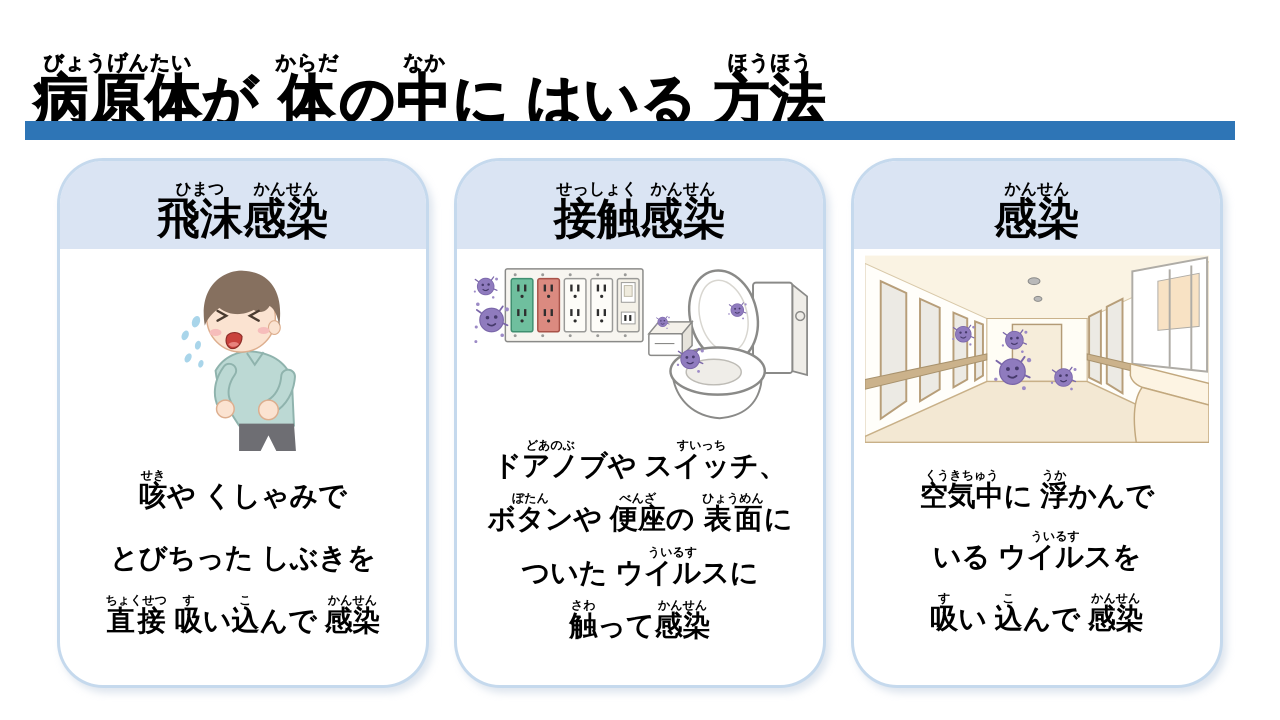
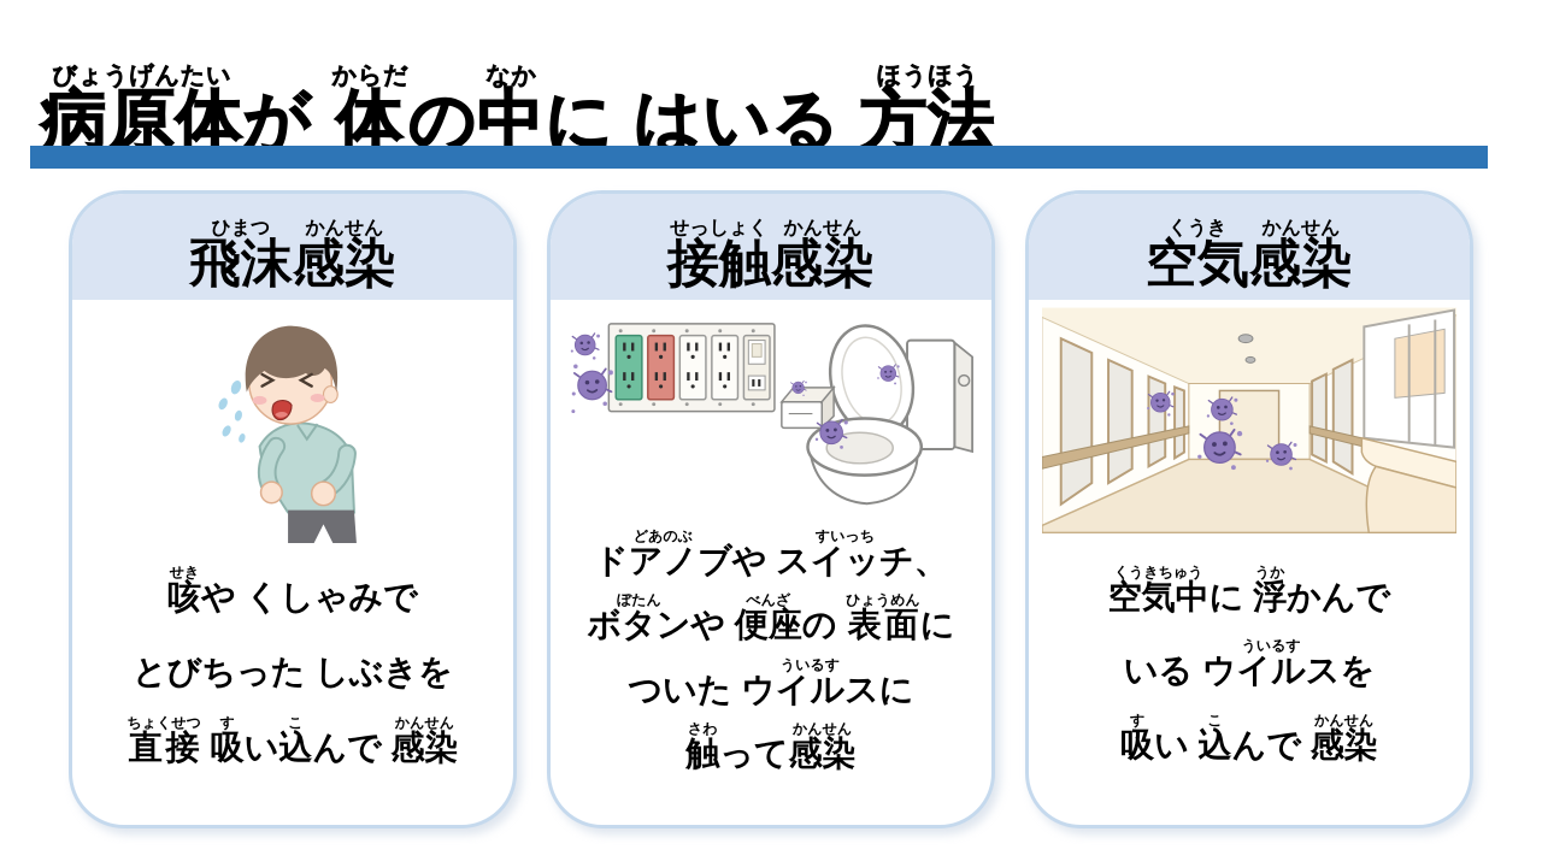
  病原体びょうげんたいが ​体からだの中なかに はいる 方法ほうほう
  飛沫ひまつ
  感染かんせん
  咳せきや くしゃみで
  とびちった しぶきを
  直接ちょくせつ吸すい込こんで 感染かんせん
  接触せっしょく
  感染かんせん
  ドアノブどあのぶや スイッチすいっち、
  ボタンぼたんや 便座べんざの ​表面ひょうめんに
  ついた ウイルスういるすに
  触さわって感染かんせん
+ 空気くうき
  感染かんせん
  空気中くうきちゅうに 浮うかかんで
  いる ウイルスういるすを
  吸すい 込こんで 感染かんせん
